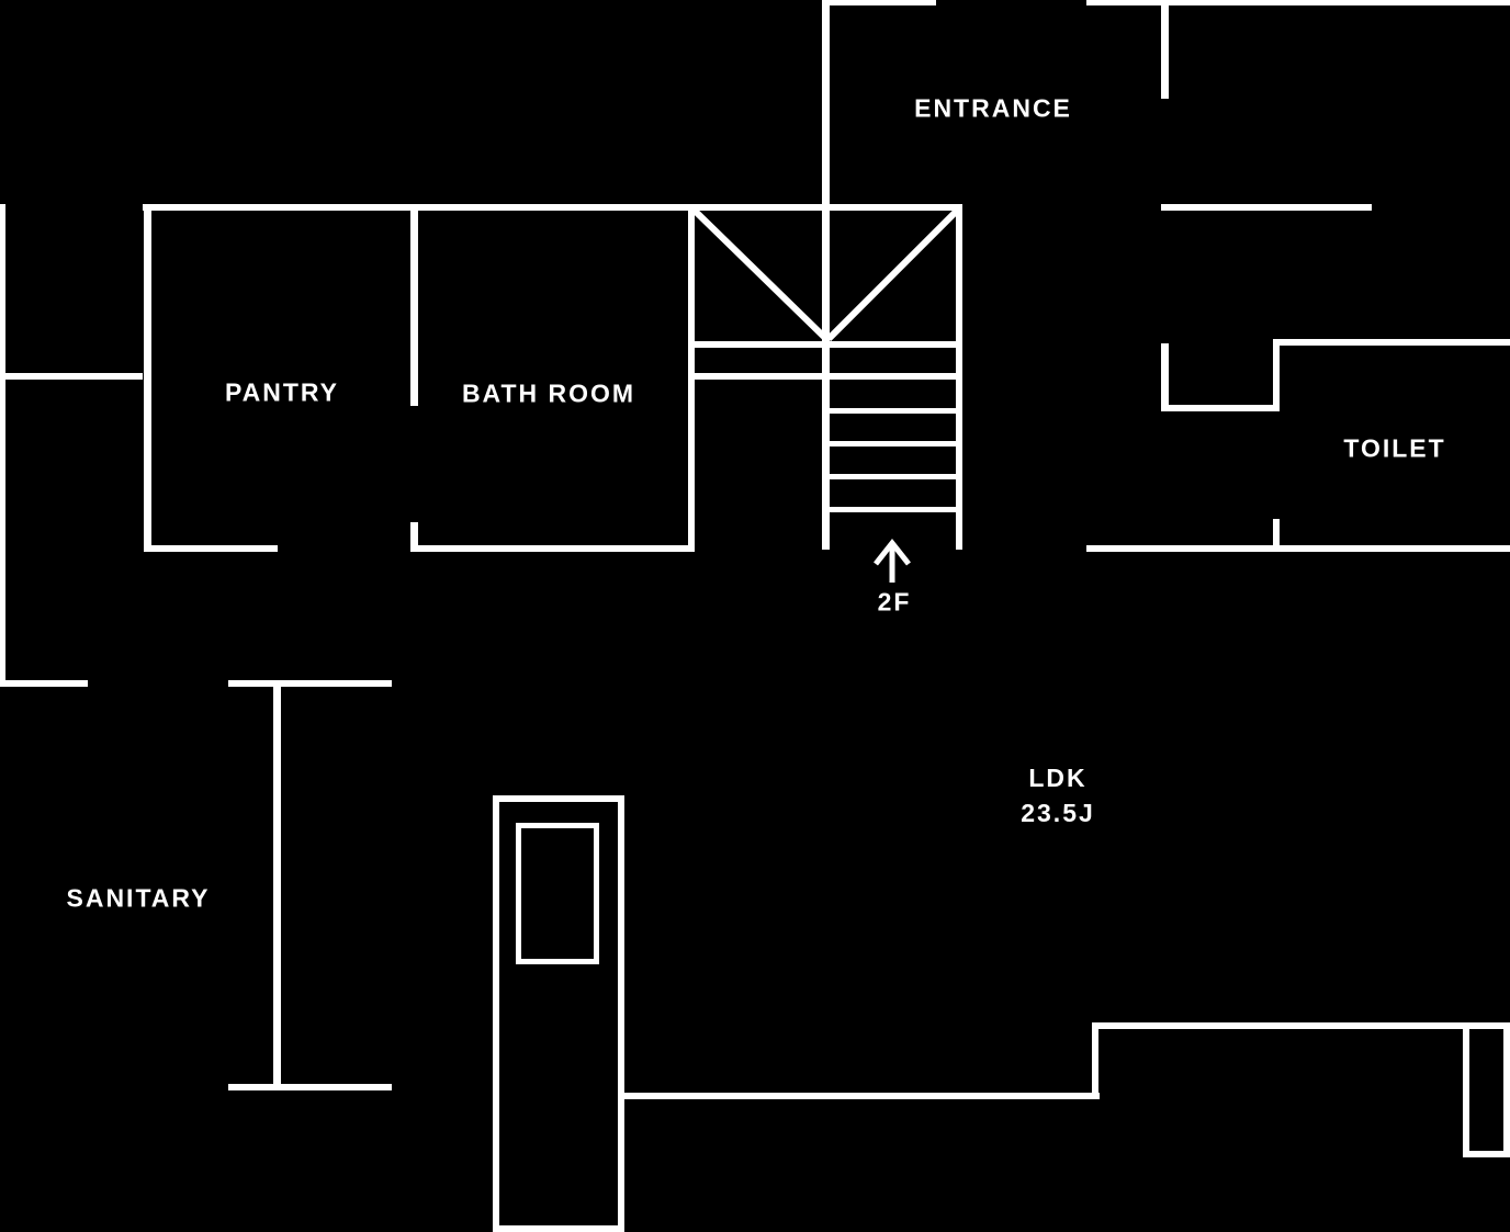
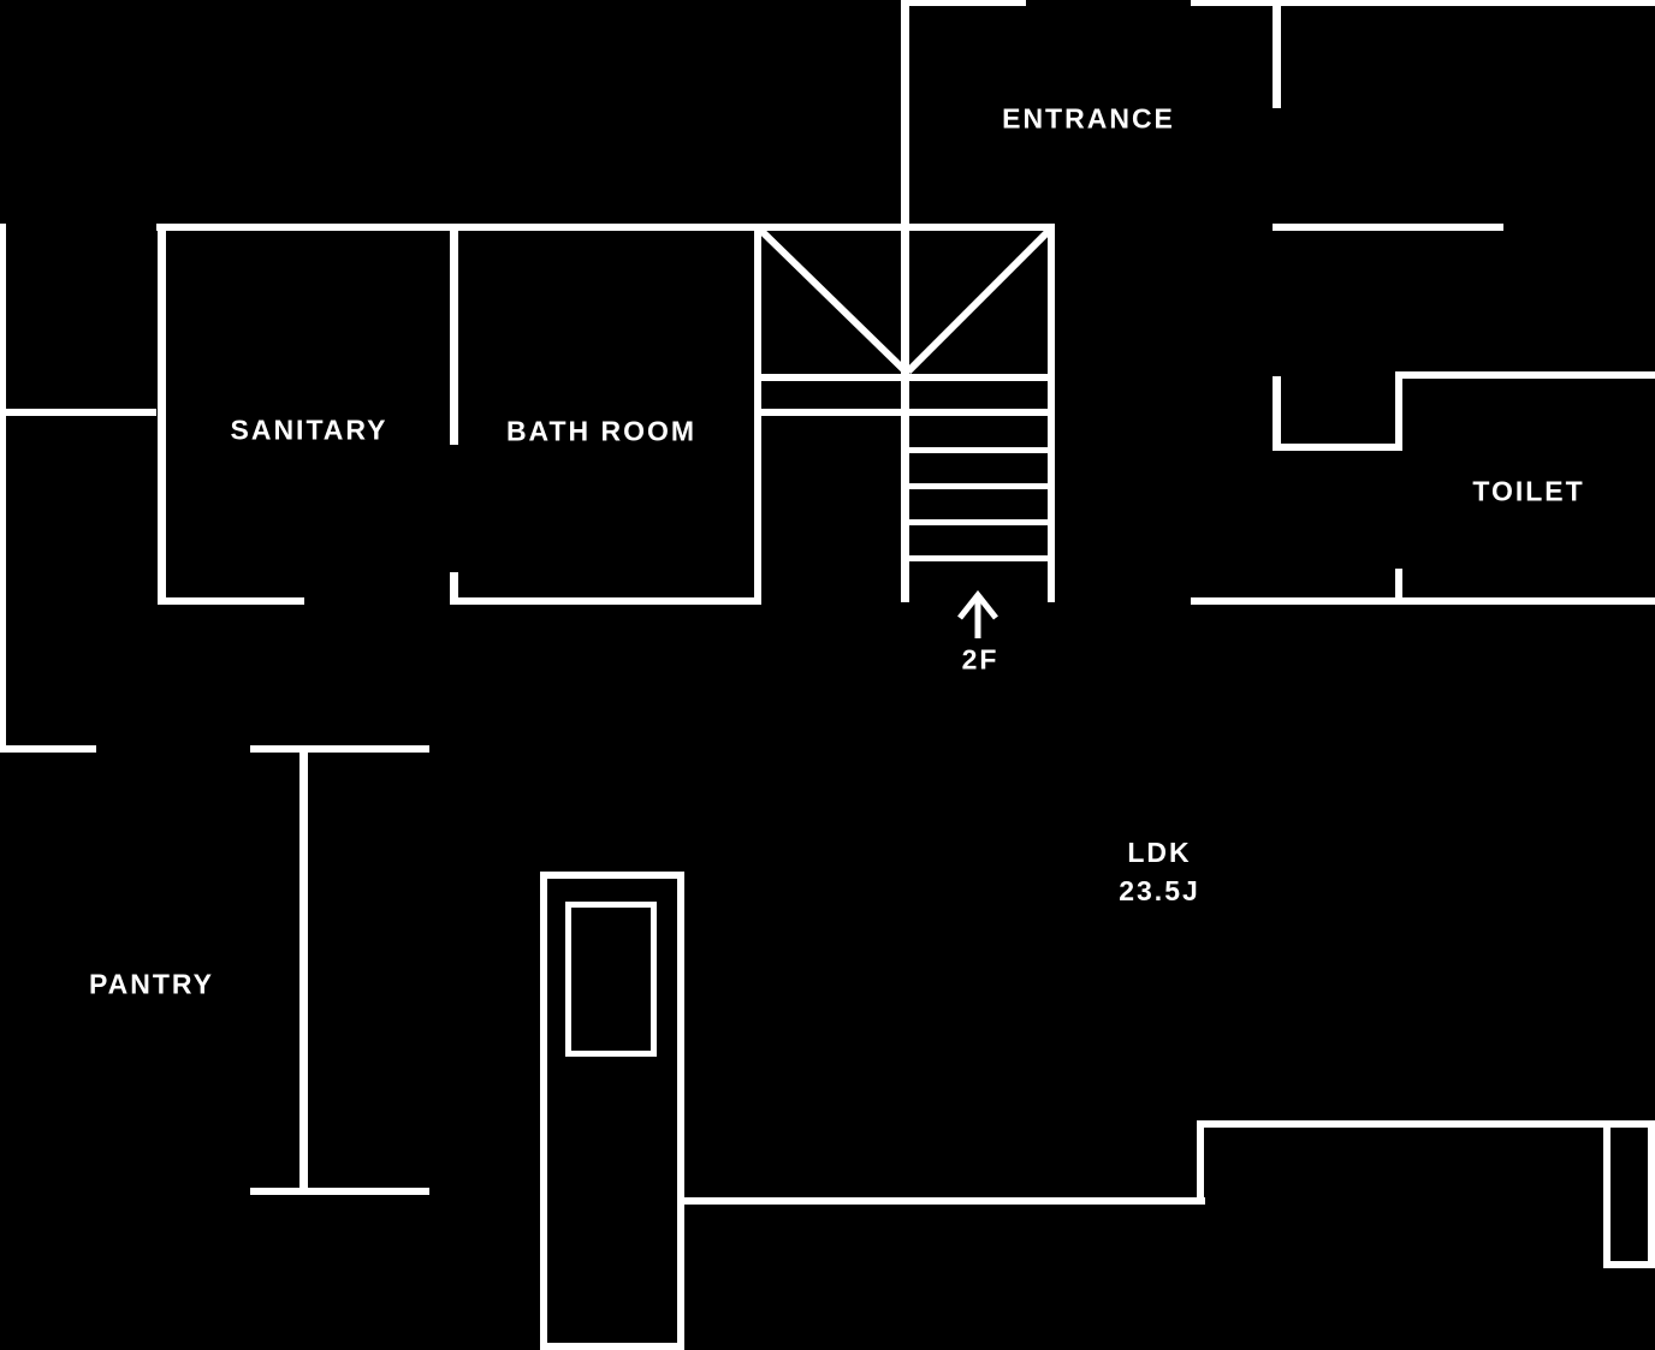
  ENTRANCE
- PANTRY
+ SANITARY
  BATH ROOM
  TOILET
- SANITARY
+ PANTRY
  LDK
  23.5J
  2F
